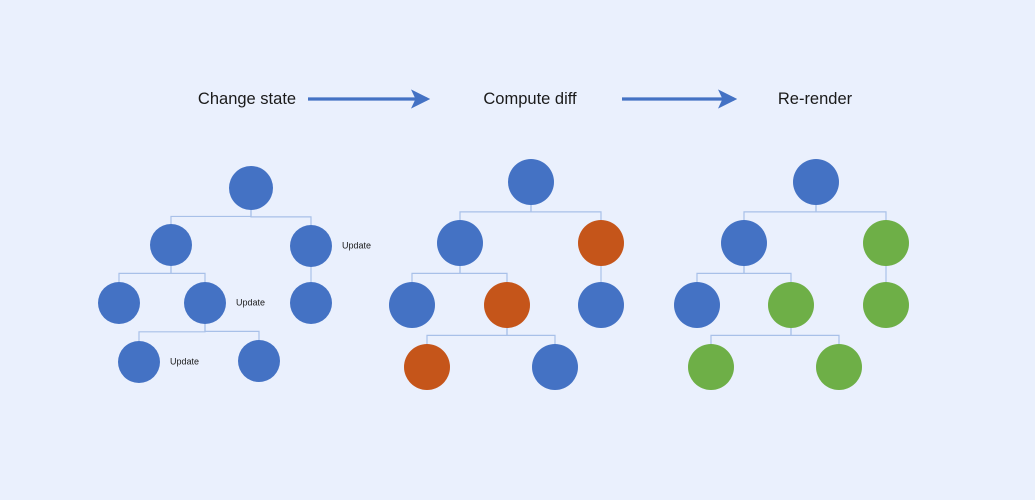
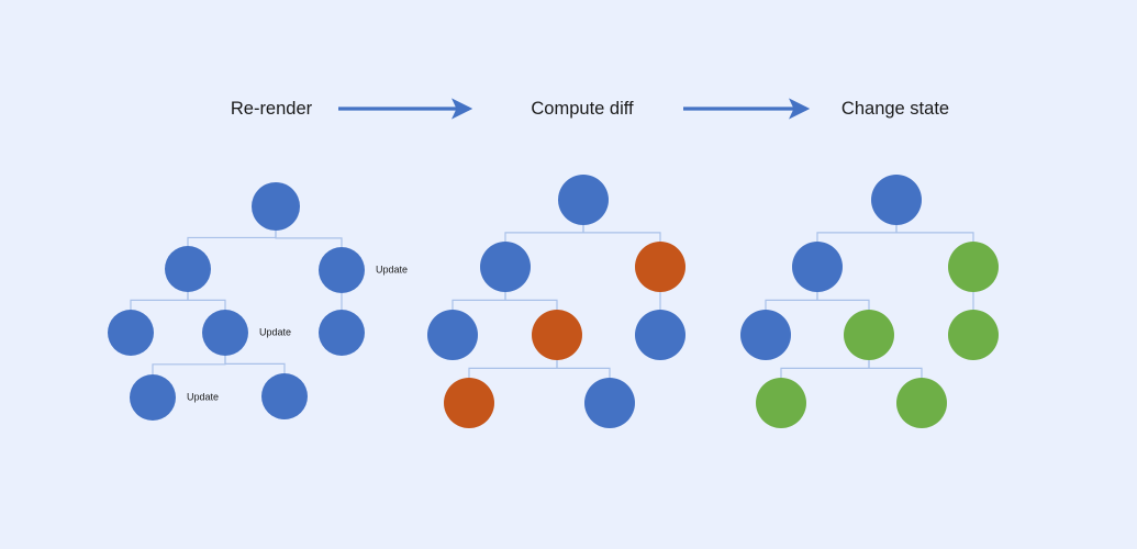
  Update
  Update
  Update
- Change state
+ Re-render
  Compute diff
- Re-render
+ Change state
